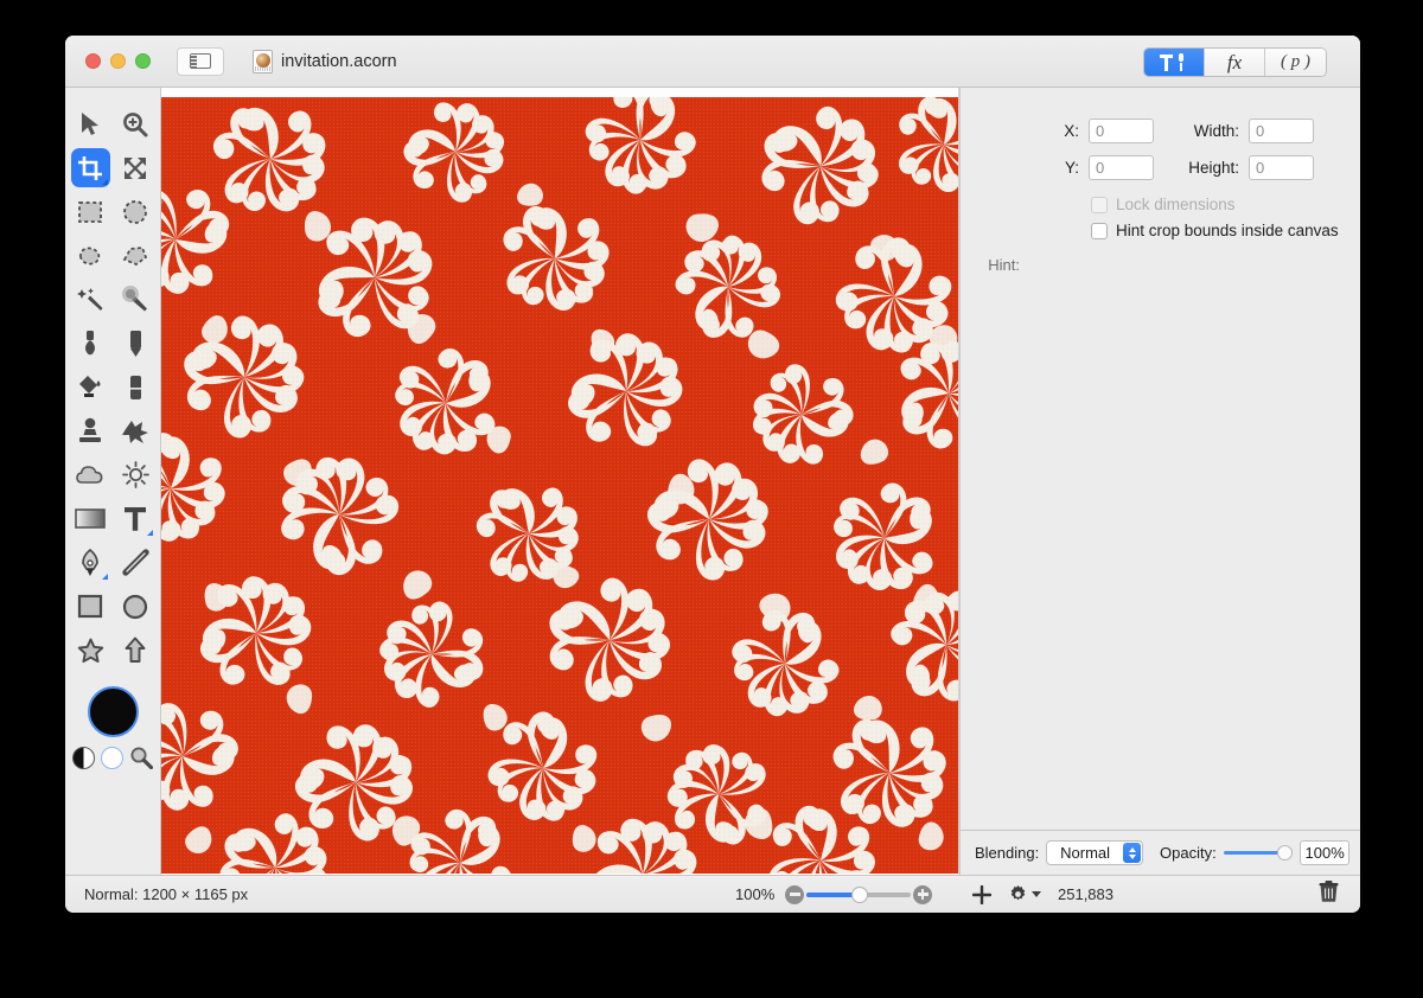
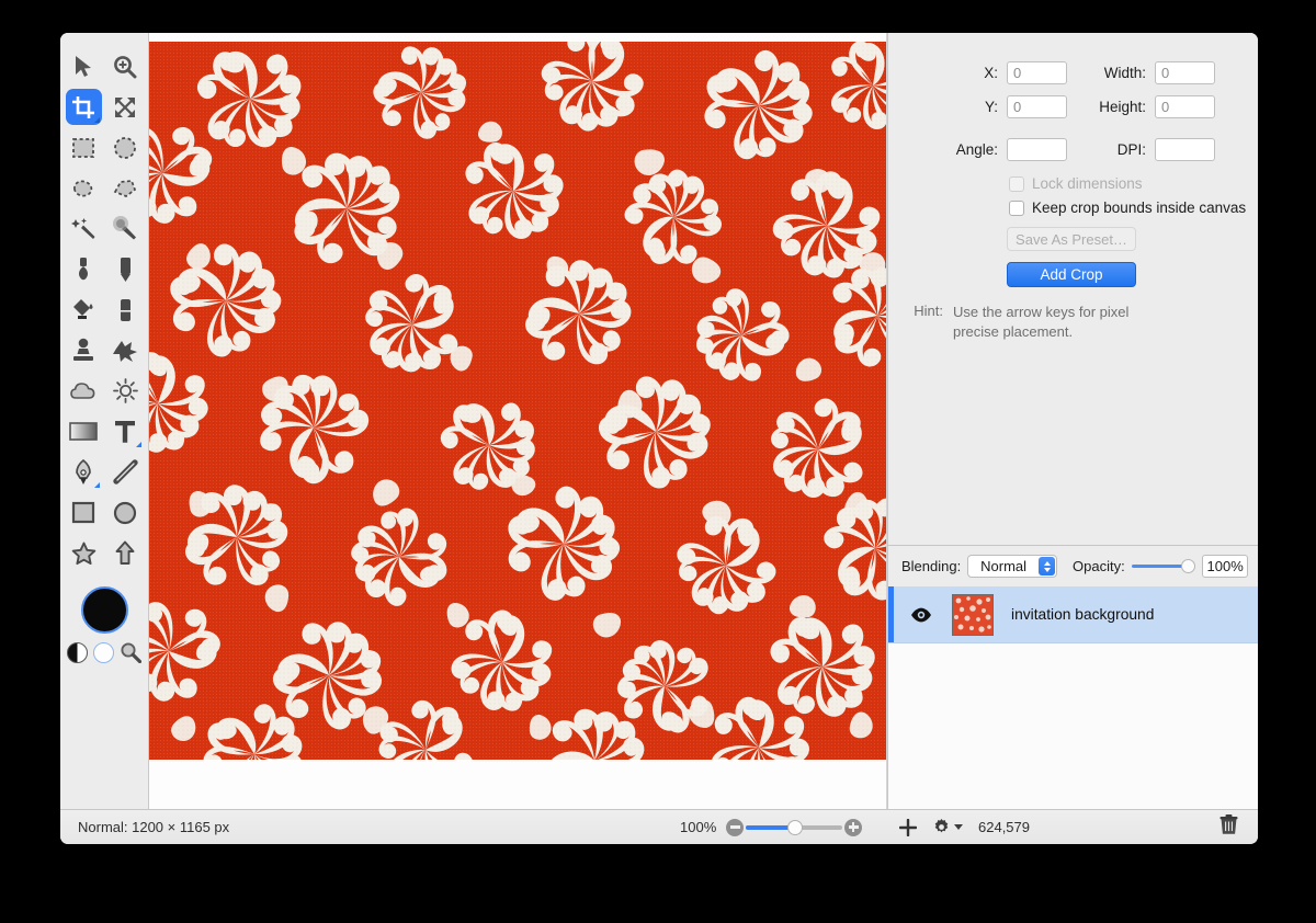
- invitation.acorn
- fx
- ( p )
  X:
  0
  Width:
  0
  Y:
  0
  Height:
  0
+ Angle:
+ DPI:
  Lock dimensions
- Hint crop bounds inside canvas
+ Keep crop bounds inside canvas
+ Save As Preset…
+ Add Crop
  Hint:
+ Use the arrow keys for pixel precise placement.
  Blending:
  Normal
  Opacity:
  100%
+ invitation background
  Normal: 1200 × 1165 px
  100%
- 251,883
+ 624,579
